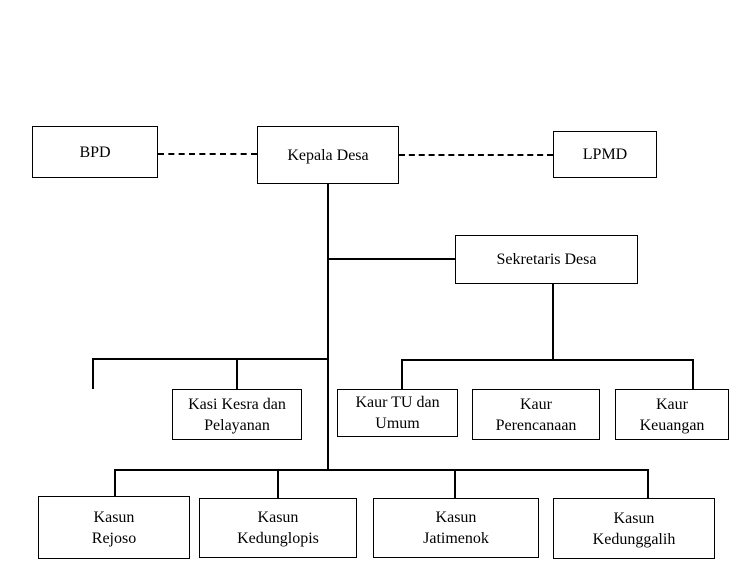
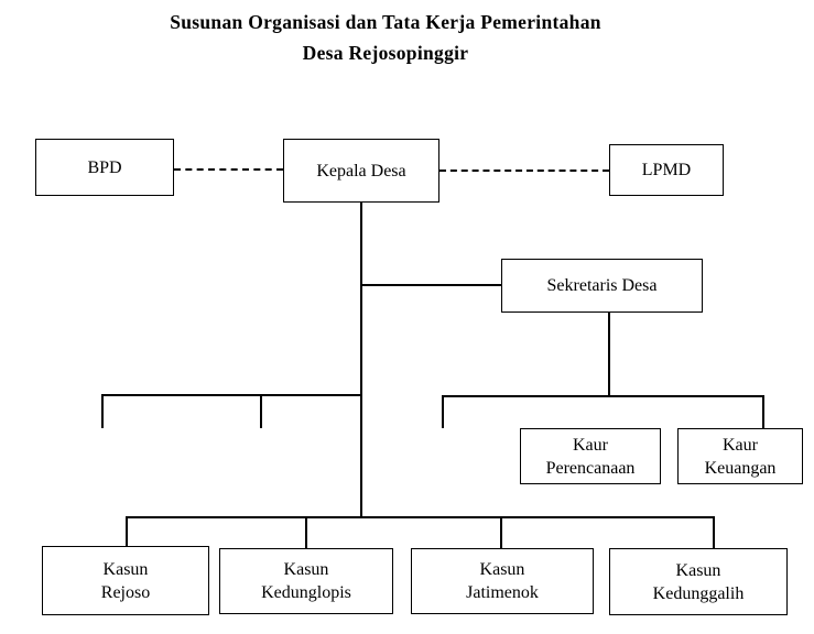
+ Susunan Organisasi dan Tata Kerja Pemerintahan
+ Desa Rejosopinggir
  BPD
  Kepala Desa
  LPMD
  Sekretaris Desa
- Kasi Kesra dan
- Pelayanan
- Kaur TU dan
- Umum
  Kaur
  Perencanaan
  Kaur
  Keuangan
  Kasun
  Rejoso
  Kasun
  Kedunglopis
  Kasun
  Jatimenok
  Kasun
  Kedunggalih
